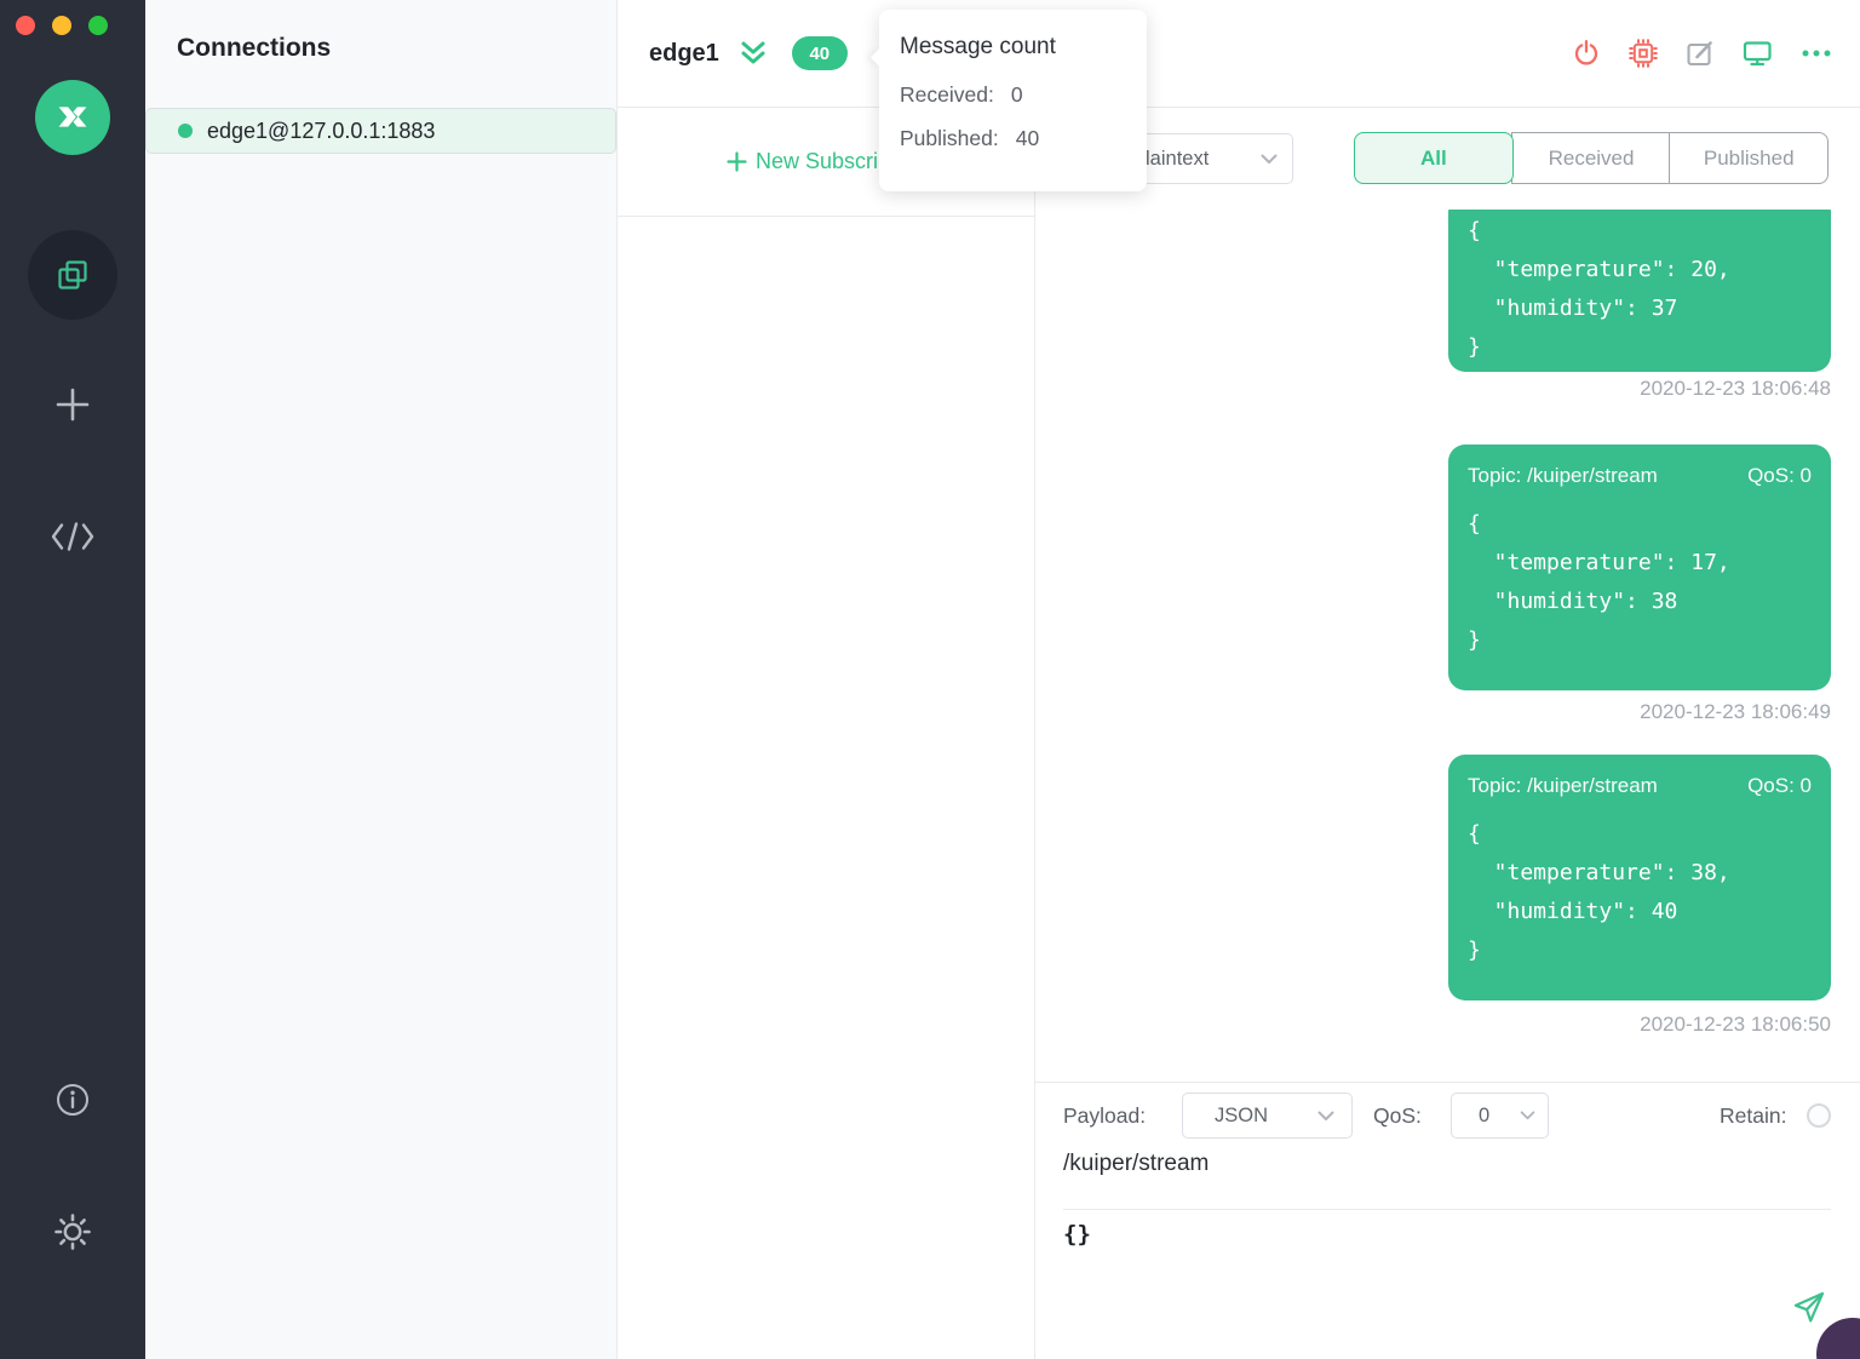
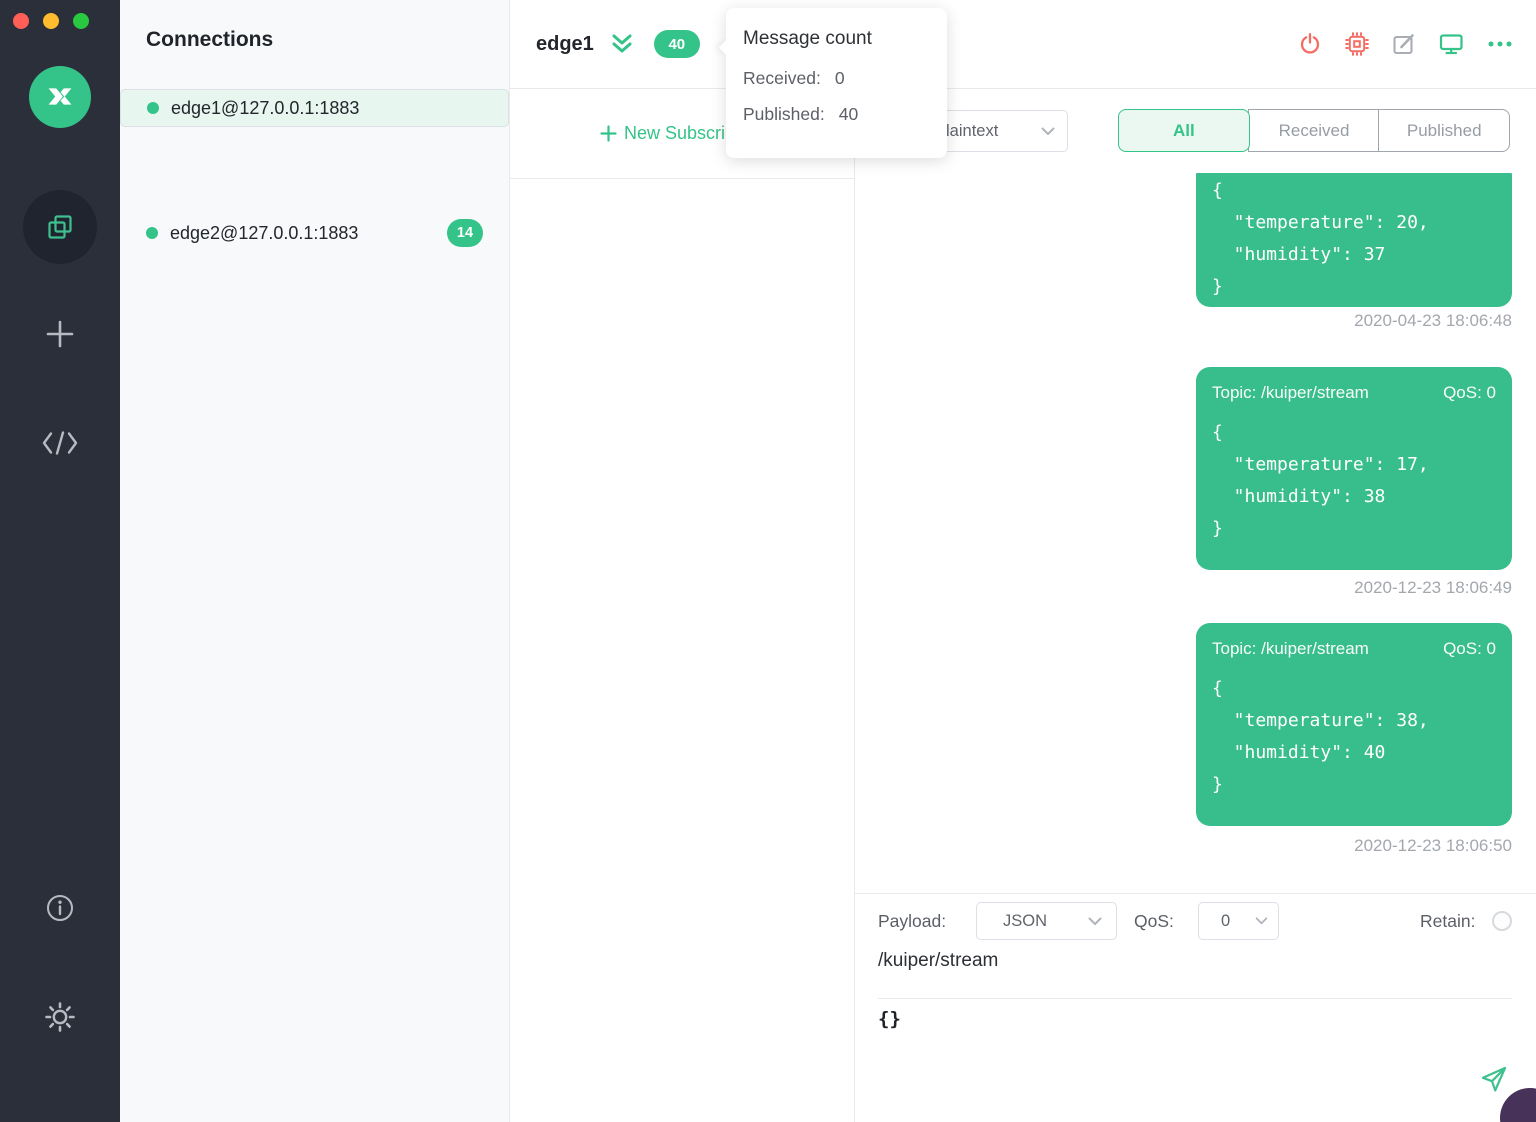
  Connections
  edge1@127.0.0.1:1883
+ edge2@127.0.0.1:1883
+ 14
  edge1
  40
  laintext
  All
  Received
  Published
  {
  "temperature": 20,
  "humidity": 37
  }
- 2020-12-23 18:06:48
+ 2020-04-23 18:06:48
  Topic: /kuiper/stream
  QoS: 0
  {
  "temperature": 17,
  "humidity": 38
  }
  2020-12-23 18:06:49
  Topic: /kuiper/stream
  QoS: 0
  {
  "temperature": 38,
  "humidity": 40
  }
  2020-12-23 18:06:50
  Payload:
  JSON
  QoS:
  0
  Retain:
  /kuiper/stream
  {}
  Message count
  Received:
  0
  Published:
  40
